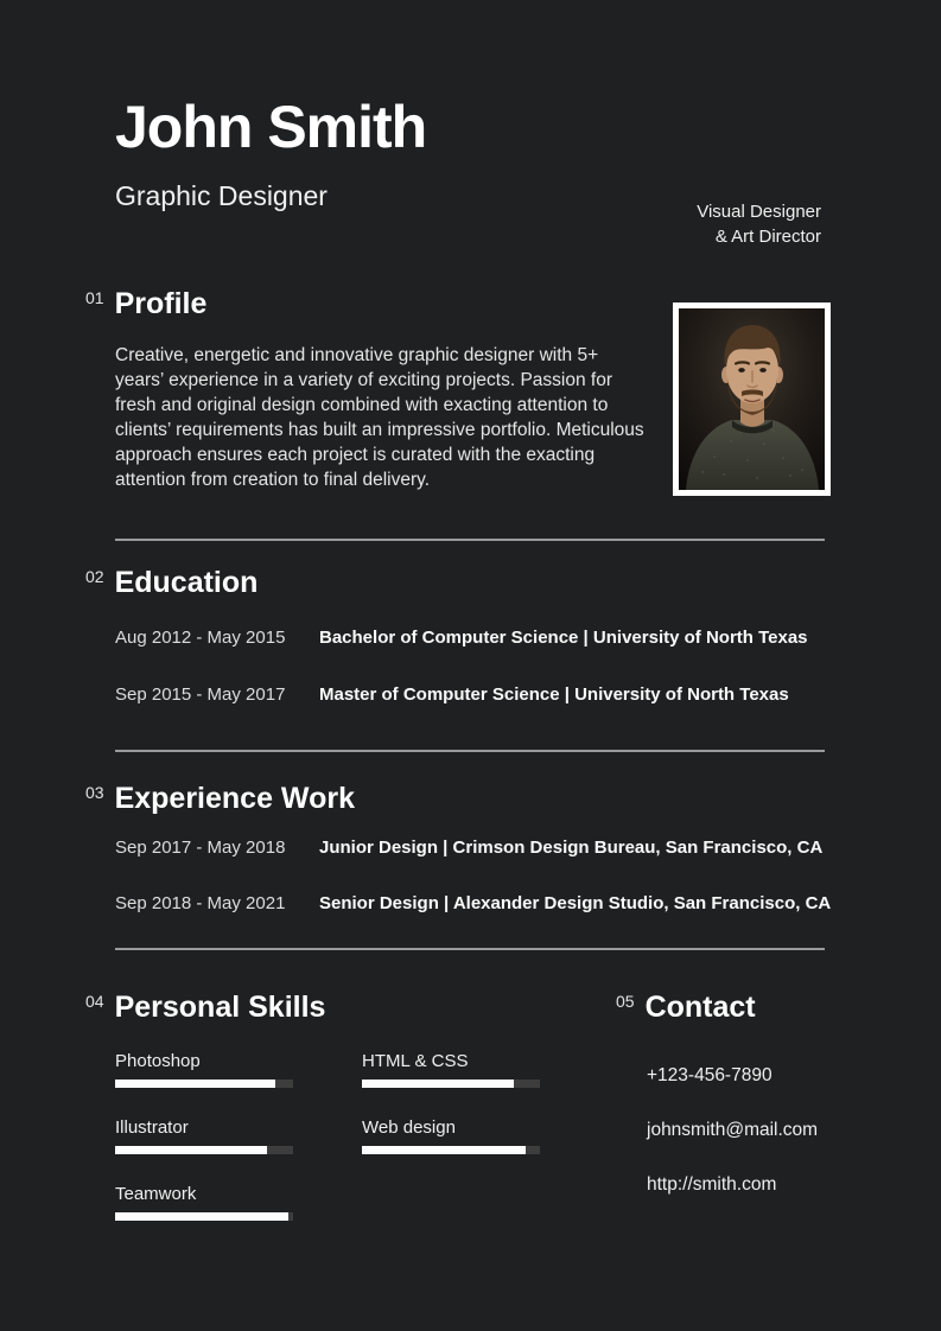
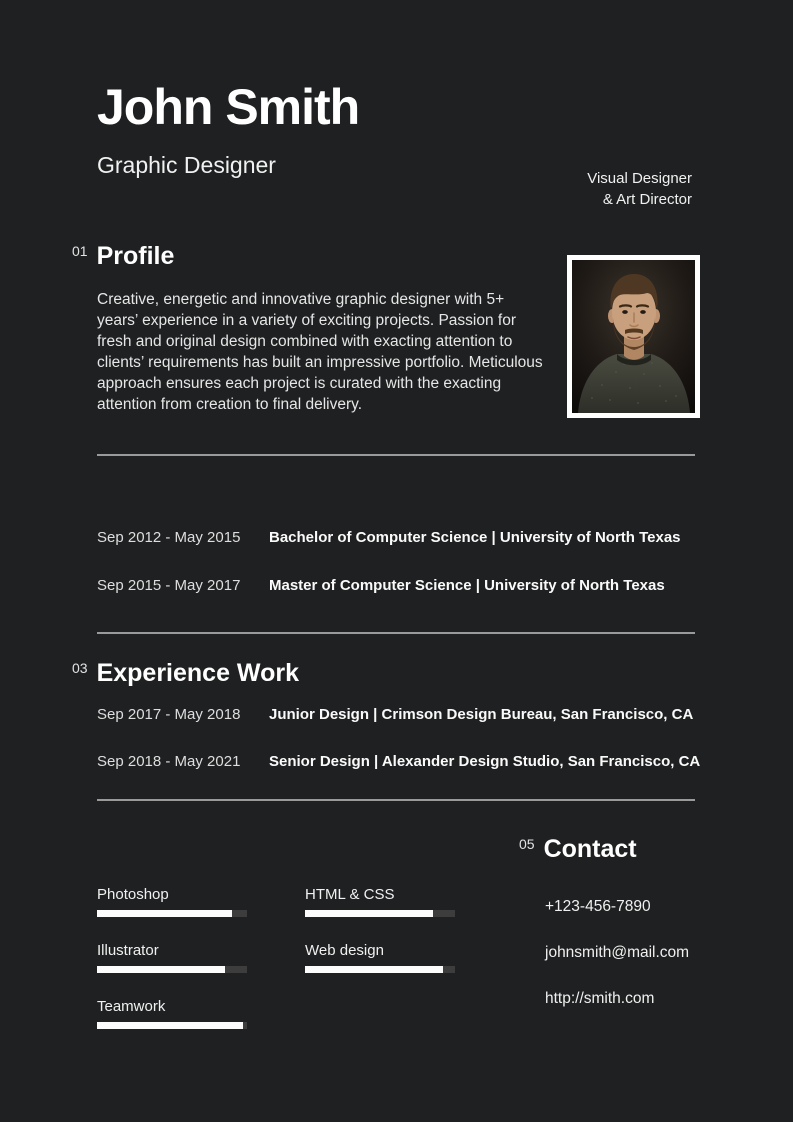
  John Smith
  Graphic Designer
  Visual Designer
  & Art Director
  01
  Profile
  Creative, energetic and innovative graphic designer with 5+ years’ experience in a variety of exciting projects. Passion for fresh and original design combined with exacting attention to clients’ requirements has built an impressive portfolio. Meticulous approach ensures each project is curated with the exacting attention from creation to final delivery.
- 02
- Education
- Aug 2012 - May 2015
+ Sep 2012 - May 2015
  Bachelor of Computer Science | University of North Texas
  Sep 2015 - May 2017
  Master of Computer Science | University of North Texas
  03
  Experience Work
  Sep 2017 - May 2018
  Junior Design | Crimson Design Bureau, San Francisco, CA
  Sep 2018 - May 2021
  Senior Design | Alexander Design Studio, San Francisco, CA
- 04
- Personal Skills
  Photoshop
  HTML & CSS
  Illustrator
  Web design
  Teamwork
  05
  Contact
  +123-456-7890
  johnsmith@mail.com
  http://smith.com
